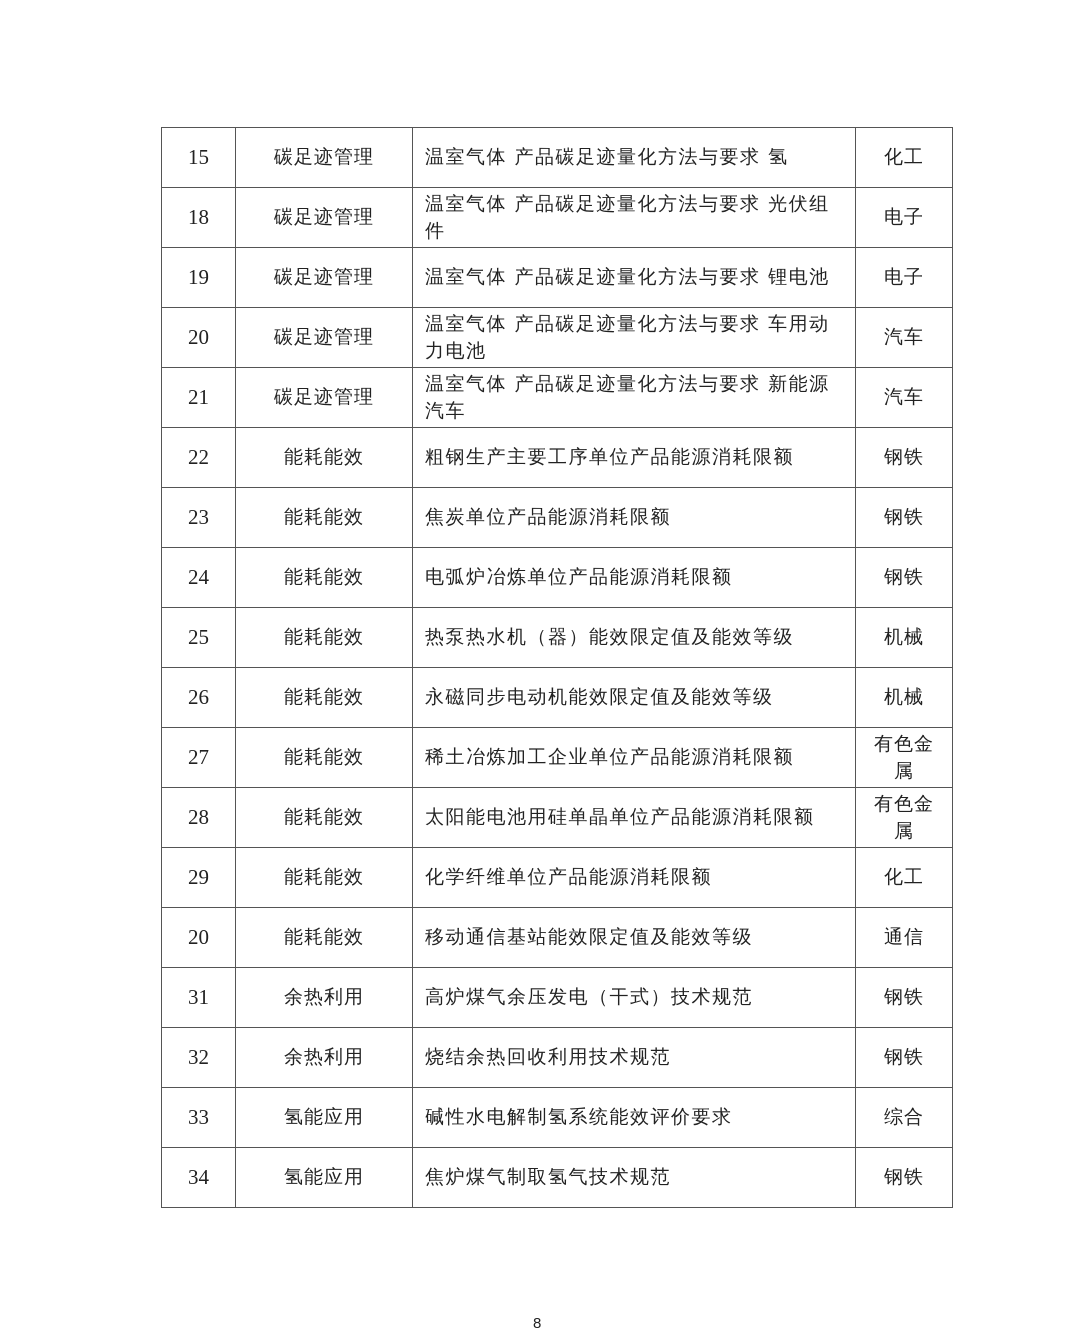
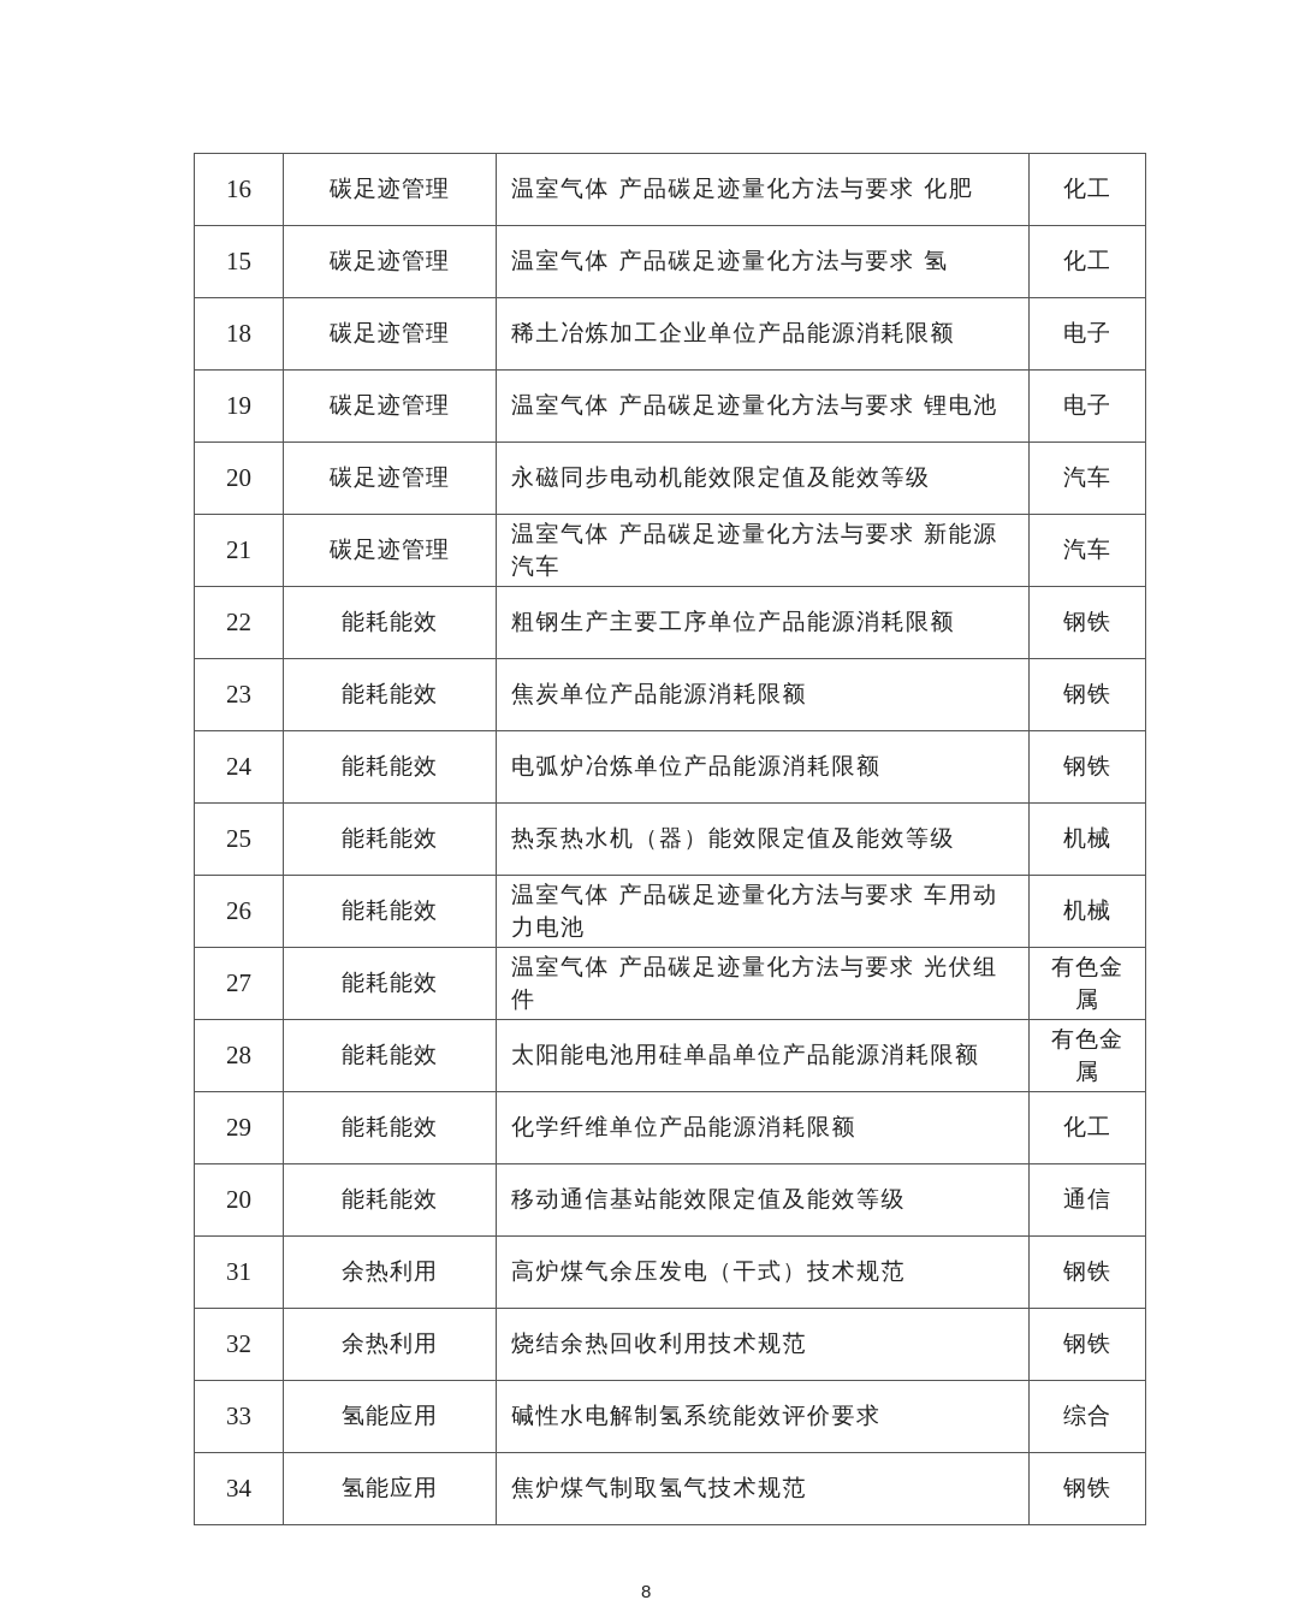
+ 16	碳足迹管理	温室气体 产品碳足迹量化方法与要求 化肥	化工
  15	碳足迹管理	温室气体 产品碳足迹量化方法与要求 氢	化工
- 18	碳足迹管理	温室气体 产品碳足迹量化方法与要求 光伏组件	电子
+ 18	碳足迹管理	稀土冶炼加工企业单位产品能源消耗限额	电子
  19	碳足迹管理	温室气体 产品碳足迹量化方法与要求 锂电池	电子
- 20	碳足迹管理	温室气体 产品碳足迹量化方法与要求 车用动力电池	汽车
+ 20	碳足迹管理	永磁同步电动机能效限定值及能效等级	汽车
  21	碳足迹管理	温室气体 产品碳足迹量化方法与要求 新能源汽车	汽车
  22	能耗能效	粗钢生产主要工序单位产品能源消耗限额	钢铁
  23	能耗能效	焦炭单位产品能源消耗限额	钢铁
  24	能耗能效	电弧炉冶炼单位产品能源消耗限额	钢铁
  25	能耗能效	热泵热水机（器）能效限定值及能效等级	机械
- 26	能耗能效	永磁同步电动机能效限定值及能效等级	机械
+ 26	能耗能效	温室气体 产品碳足迹量化方法与要求 车用动力电池	机械
- 27	能耗能效	稀土冶炼加工企业单位产品能源消耗限额	有色金属
+ 27	能耗能效	温室气体 产品碳足迹量化方法与要求 光伏组件	有色金属
  28	能耗能效	太阳能电池用硅单晶单位产品能源消耗限额	有色金属
  29	能耗能效	化学纤维单位产品能源消耗限额	化工
  20	能耗能效	移动通信基站能效限定值及能效等级	通信
  31	余热利用	高炉煤气余压发电（干式）技术规范	钢铁
  32	余热利用	烧结余热回收利用技术规范	钢铁
  33	氢能应用	碱性水电解制氢系统能效评价要求	综合
  34	氢能应用	焦炉煤气制取氢气技术规范	钢铁
  8
